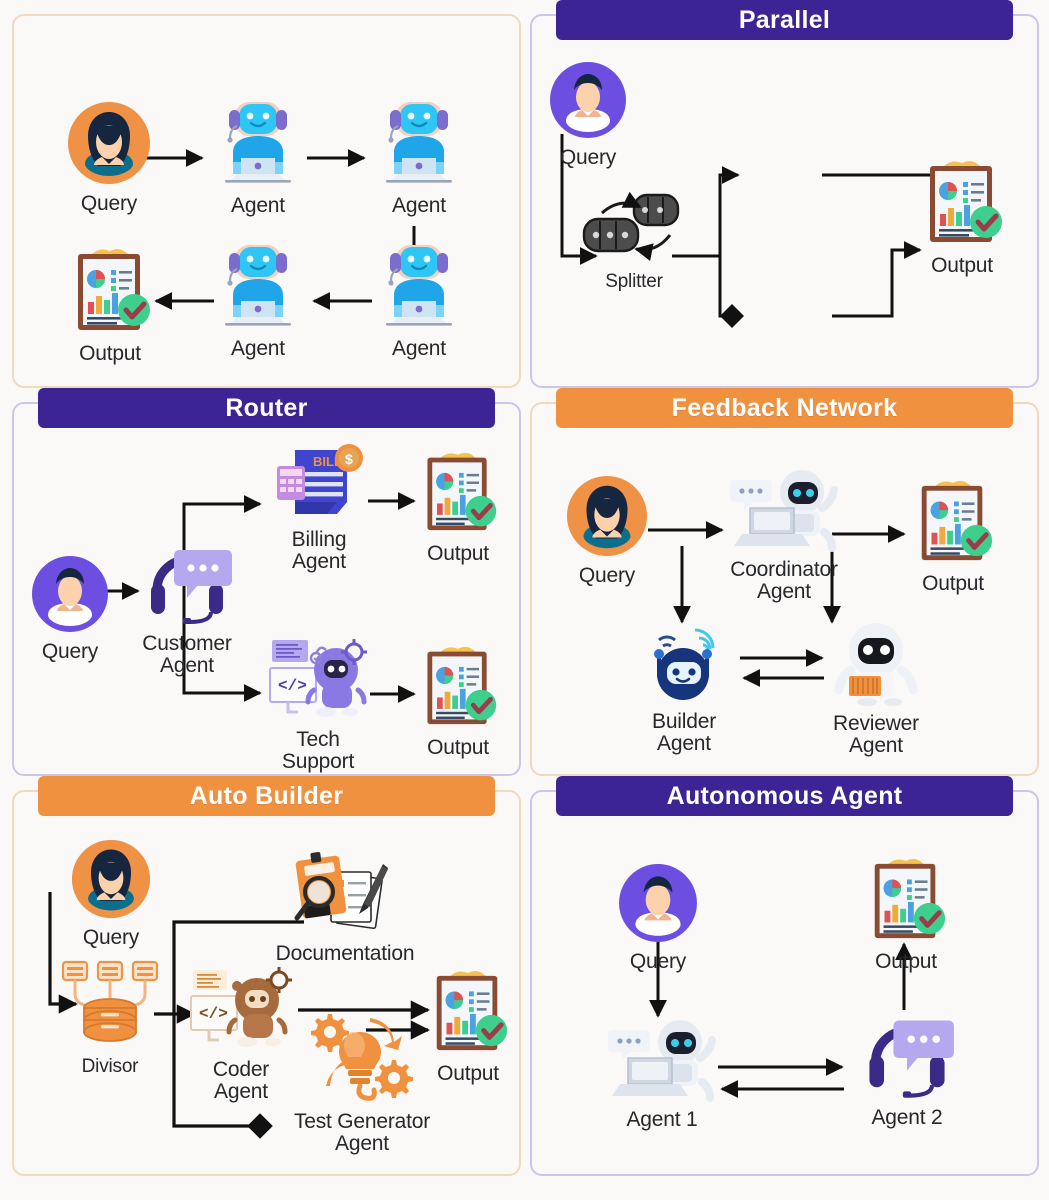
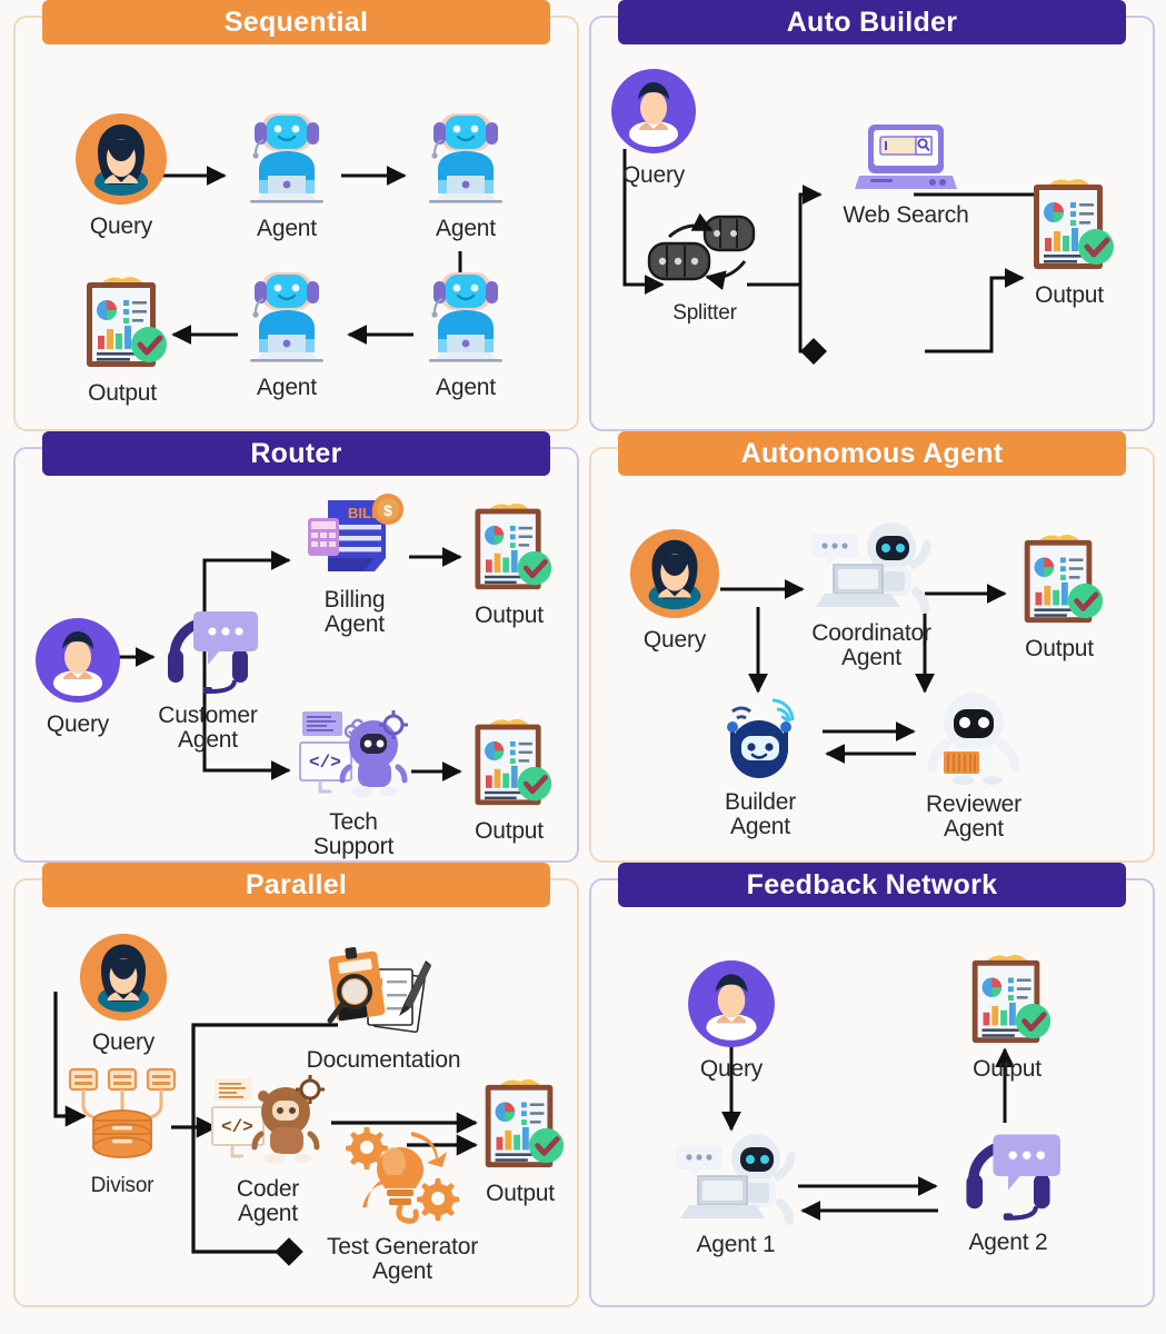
+ Sequential
  Query
  Agent
  Agent
  Agent
  Agent
  Output
- Parallel
+ Auto Builder
  Query
  Splitter
+ Web Search
  Output
  Router
  Query
  Customer
  Agent
  BIL
  $
  Billing
  Agent
  Output
  </>
  Output
- Feedback Network
+ Autonomous Agent
  Query
  Coordinator
  Agent
  Output
  Builder
  Agent
  Reviewer
  Agent
- Auto Builder
+ Parallel
  Query
  Divisor
  Documentation
  </>
  Coder
  Agent
  Test Generator
  Agent
  Output
- Autonomous Agent
+ Feedback Network
  Query
  Output
  Agent 1
  Agent 2
